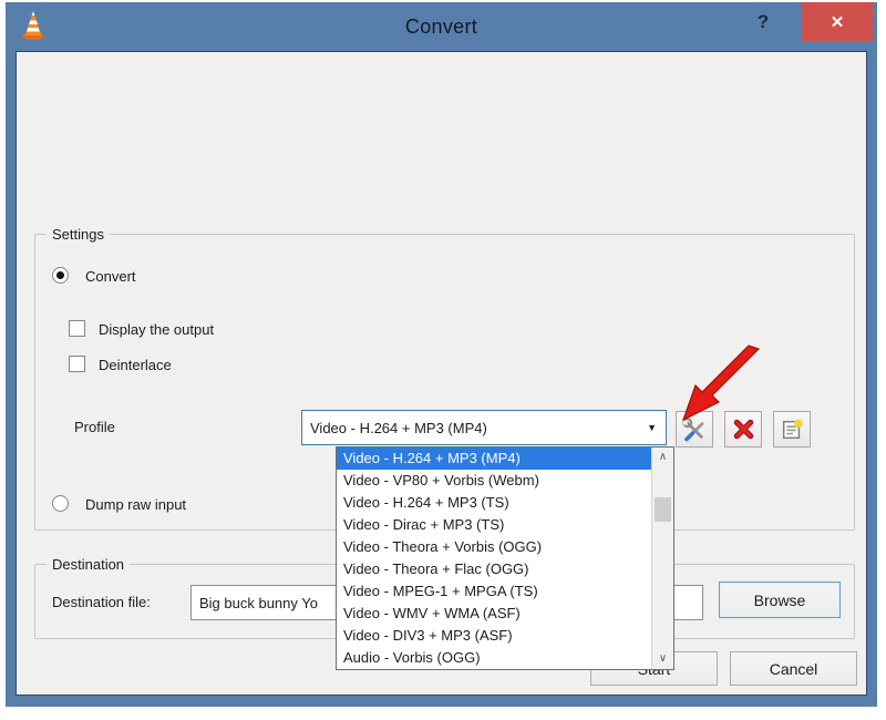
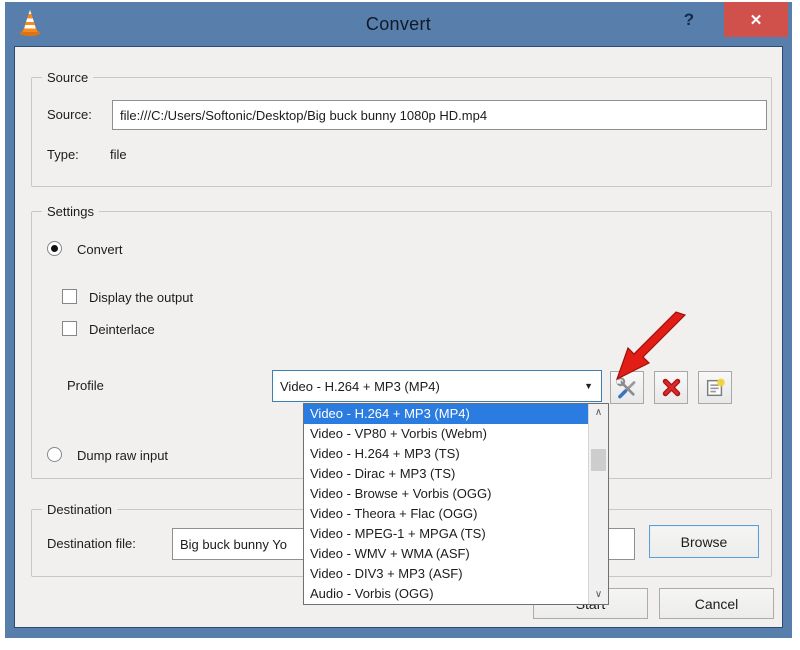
  Convert
  ?
  ✕
+ Source
+ Source:
+ file:///C:/Users/Softonic/Desktop/Big buck bunny 1080p HD.mp4
+ Type:
+ file
  Settings
  Convert
  Display the output
  Deinterlace
  Profile
  Video - H.264 + MP3 (MP4)
  ▼
  Dump raw input
  Destination
  Destination file:
  Big buck bunny Yo
  Browse
  Cancel
  Video - H.264 + MP3 (MP4)
  Video - VP80 + Vorbis (Webm)
  Video - H.264 + MP3 (TS)
  Video - Dirac + MP3 (TS)
- Video - Theora + Vorbis (OGG)
+ Video - Browse + Vorbis (OGG)
  Video - Theora + Flac (OGG)
  Video - MPEG-1 + MPGA (TS)
  Video - WMV + WMA (ASF)
  Video - DIV3 + MP3 (ASF)
  Audio - Vorbis (OGG)
  ∧
  ∨
